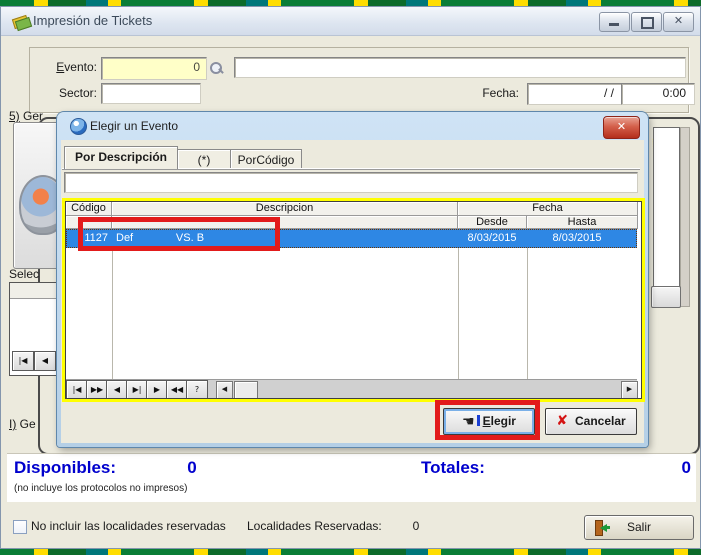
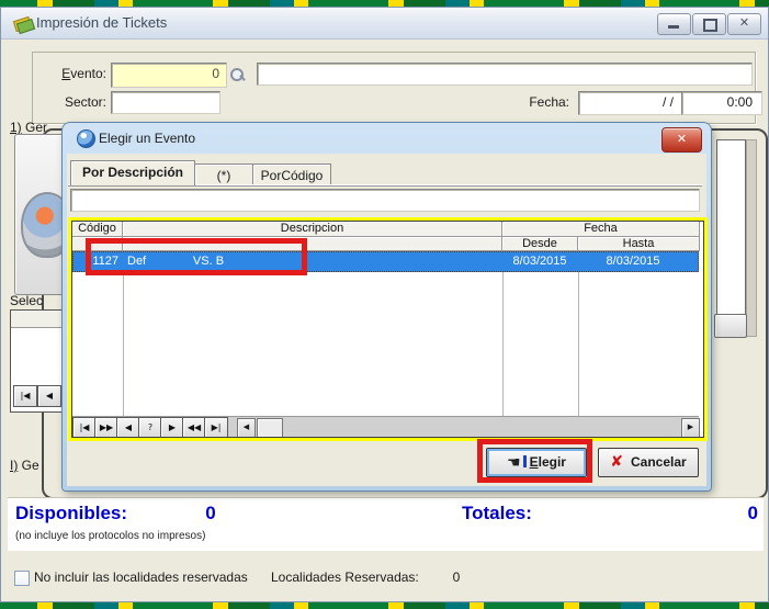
  Impresión de Tickets
  ✕
  Evento:
  0
  Sector:
  Fecha:
  / /
  0:00
- 5) Ger
+ 1) Ger
  Selec
  |◀
  ◀
  I) Ge
  Disponibles:
  0
  (no incluye los protocolos no impresos)
  Totales:
  0
  No incluir las localidades reservadas
  Localidades Reservadas:
  0
- Salir
  Elegir un Evento
  ✕
  Por Descripción
  (*)
  PorCódigo
  Código
  Descripcion
  Fecha
  Desde
  Hasta
  1127
  Def VS. B
  8/03/2015
  8/03/2015
  |◀
  ▶▶
  ◀
- ▶|
+ ?
  ▶
  ◀◀
- ?
+ ▶|
  ☚ Elegir
  ✘ Cancelar
